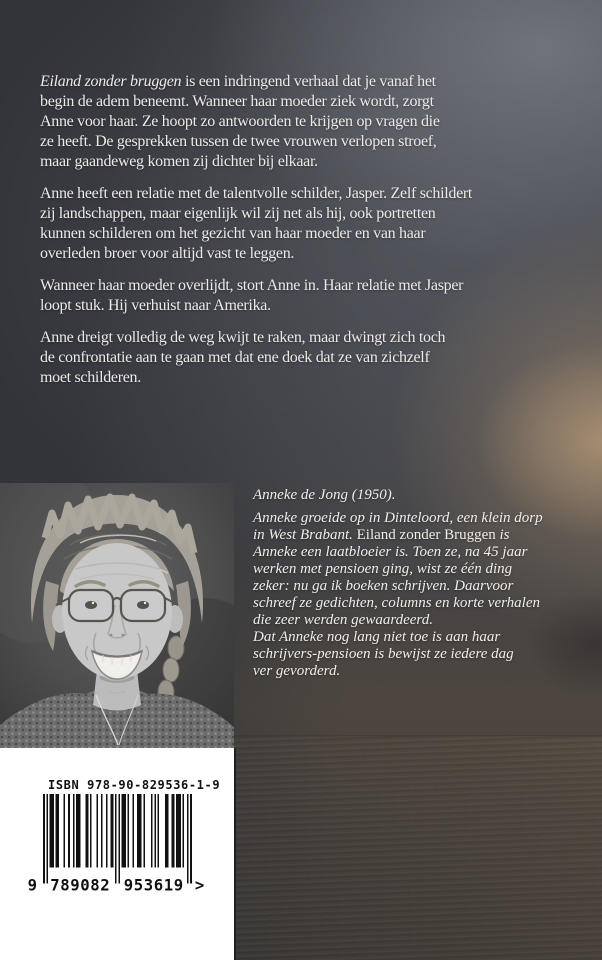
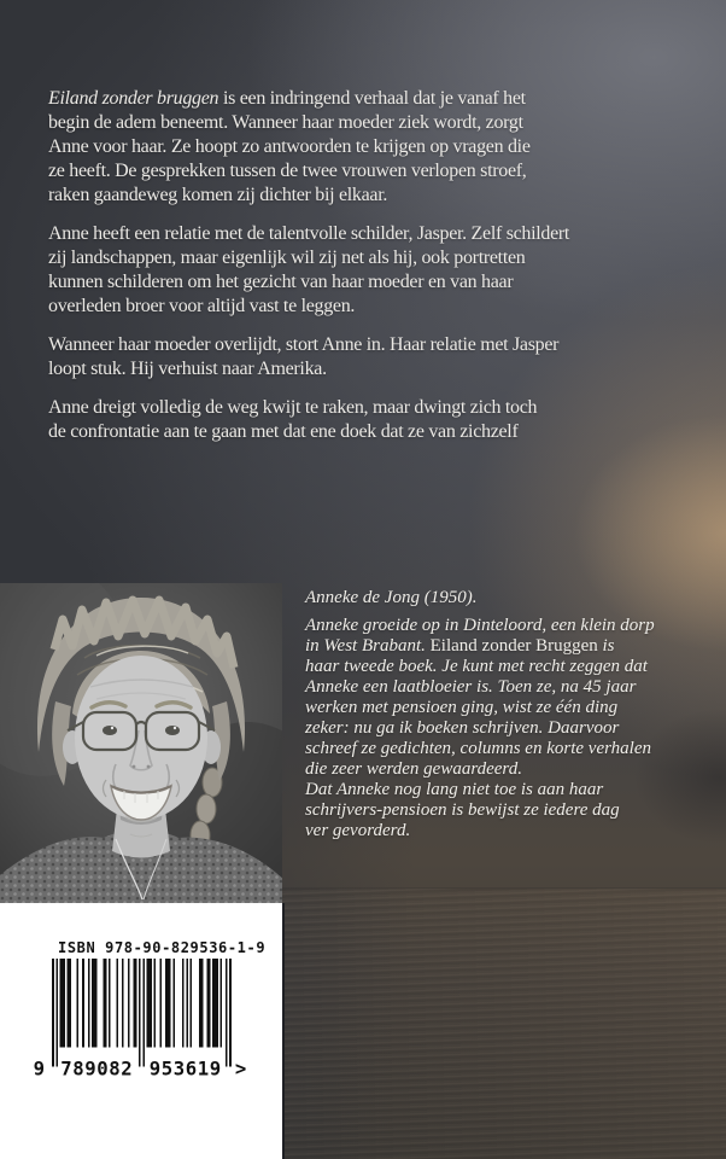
  Eiland zonder bruggen is een indringend verhaal dat je vanaf het
  begin de adem beneemt. Wanneer haar moeder ziek wordt, zorgt
  Anne voor haar. Ze hoopt zo antwoorden te krijgen op vragen die
  ze heeft. De gesprekken tussen de twee vrouwen verlopen stroef,
- maar gaandeweg komen zij dichter bij elkaar.
+ raken gaandeweg komen zij dichter bij elkaar.
  Anne heeft een relatie met de talentvolle schilder, Jasper. Zelf schildert
  zij landschappen, maar eigenlijk wil zij net als hij, ook portretten
  kunnen schilderen om het gezicht van haar moeder en van haar
  overleden broer voor altijd vast te leggen.
  Wanneer haar moeder overlijdt, stort Anne in. Haar relatie met Jasper
  loopt stuk. Hij verhuist naar Amerika.
  Anne dreigt volledig de weg kwijt te raken, maar dwingt zich toch
  de confrontatie aan te gaan met dat ene doek dat ze van zichzelf
- moet schilderen.
  Anneke de Jong (1950).
  Anneke groeide op in Dinteloord, een klein dorp
  in West Brabant. Eiland zonder Bruggen is
+ haar tweede boek. Je kunt met recht zeggen dat
  Anneke een laatbloeier is. Toen ze, na 45 jaar
  werken met pensioen ging, wist ze één ding
  zeker: nu ga ik boeken schrijven. Daarvoor
  schreef ze gedichten, columns en korte verhalen
  die zeer werden gewaardeerd.
  Dat Anneke nog lang niet toe is aan haar
  schrijvers-pensioen is bewijst ze iedere dag
  ver gevorderd.
  ISBN 978-90-829536-1-9
  9
  789082
  953619
  >
